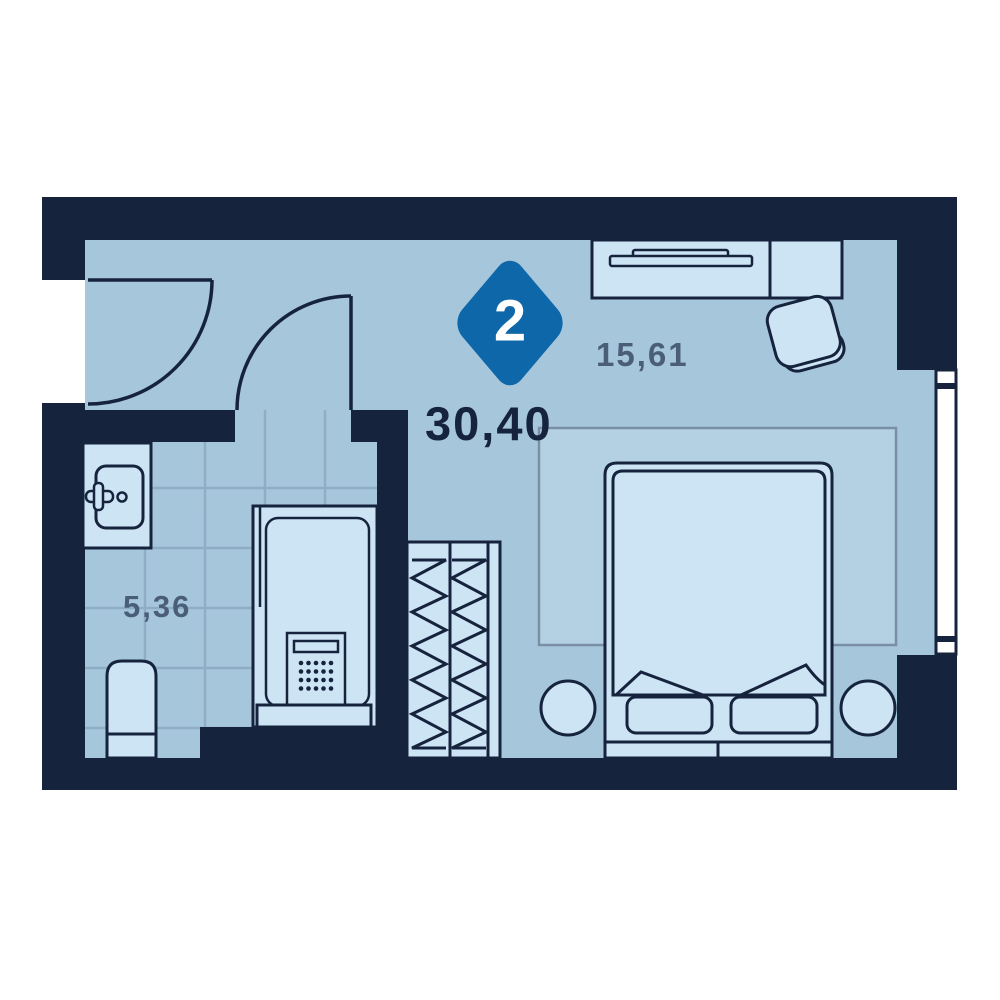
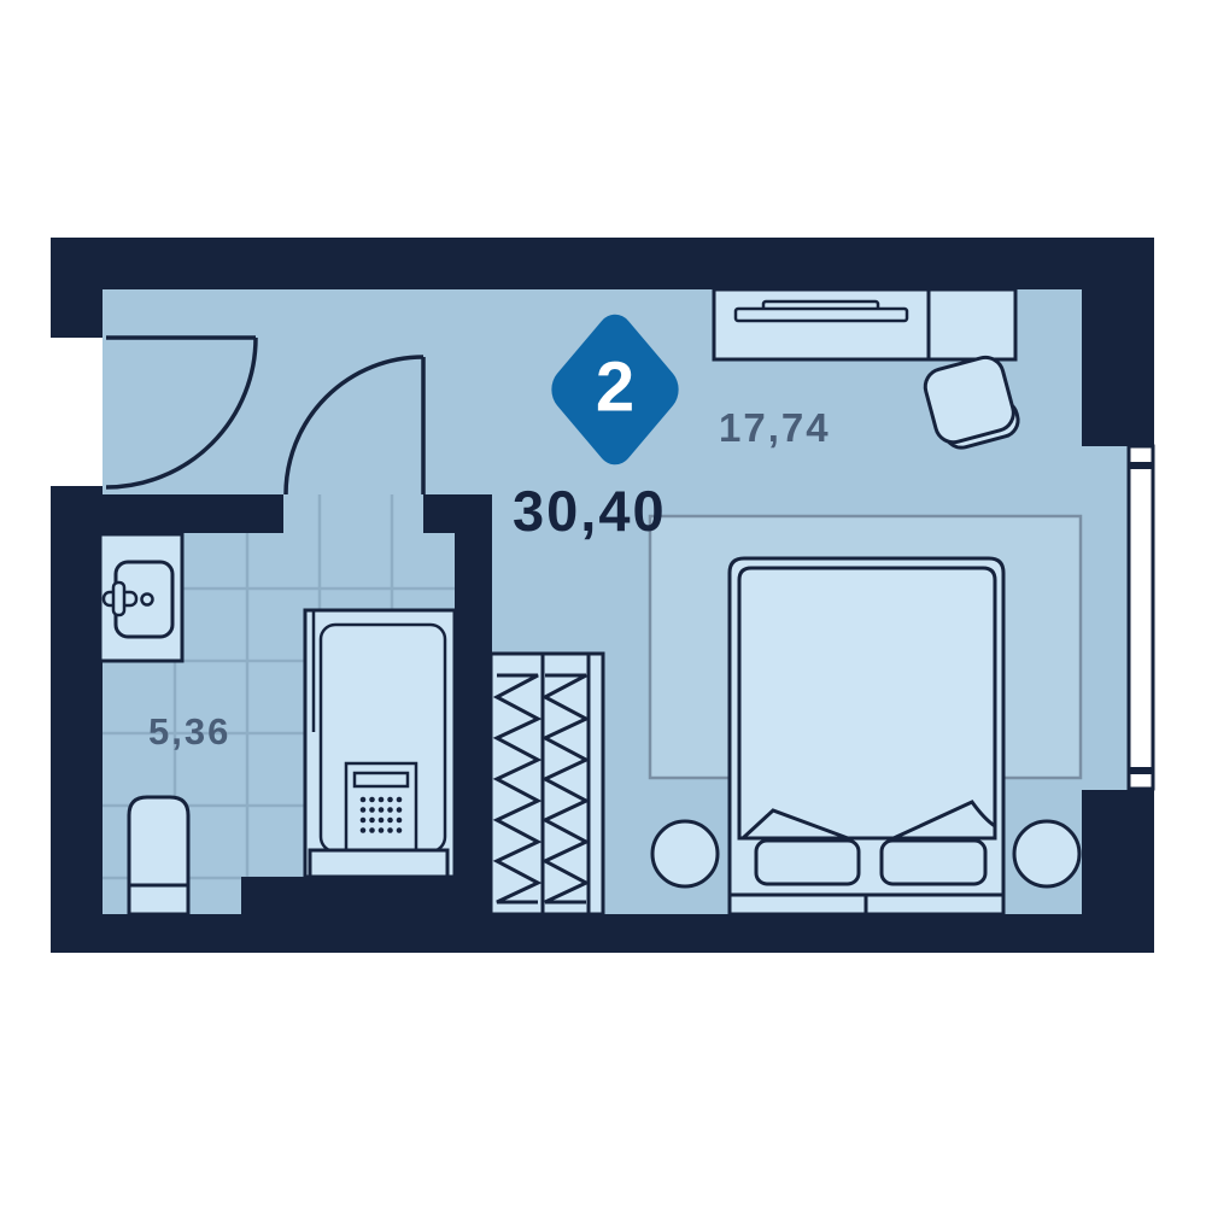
  2
  30,40
- 15,61
+ 17,74
  5,36
